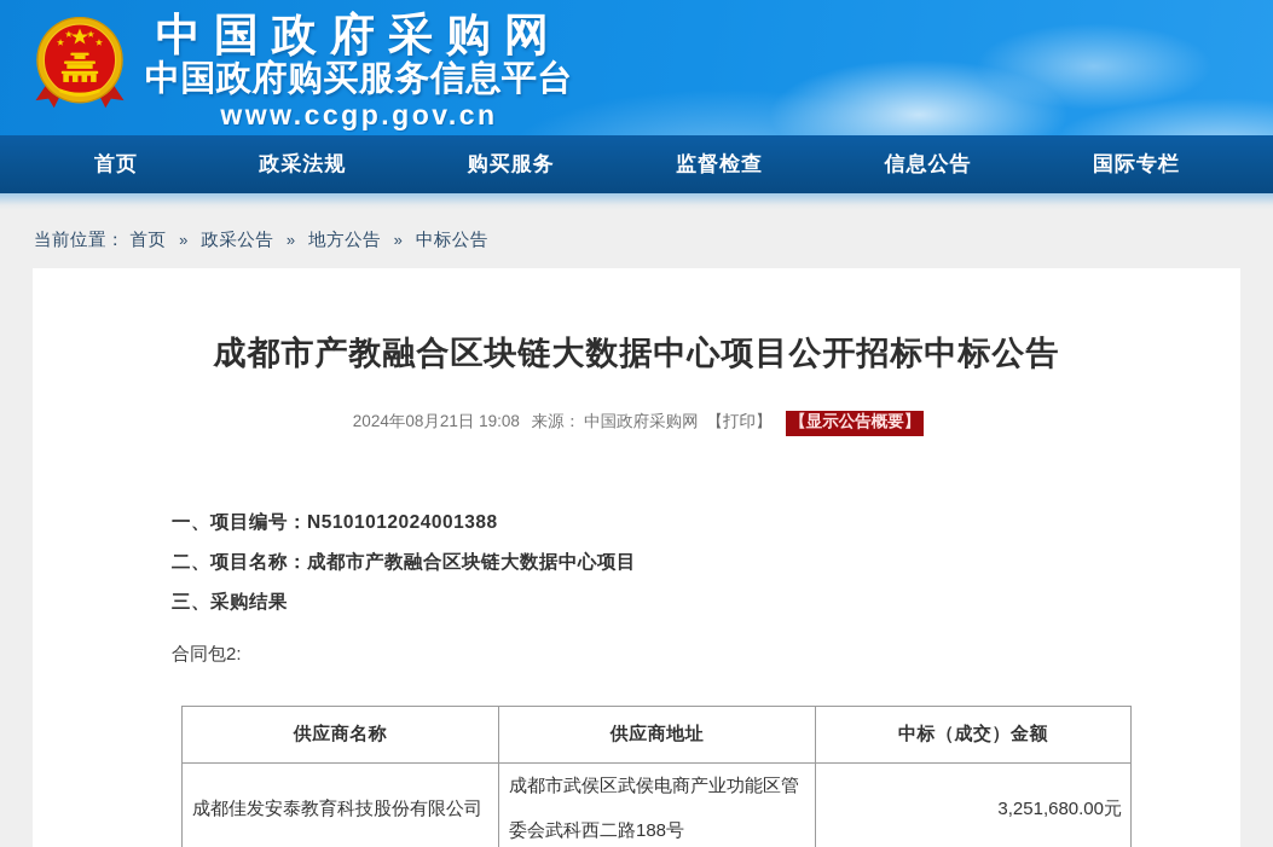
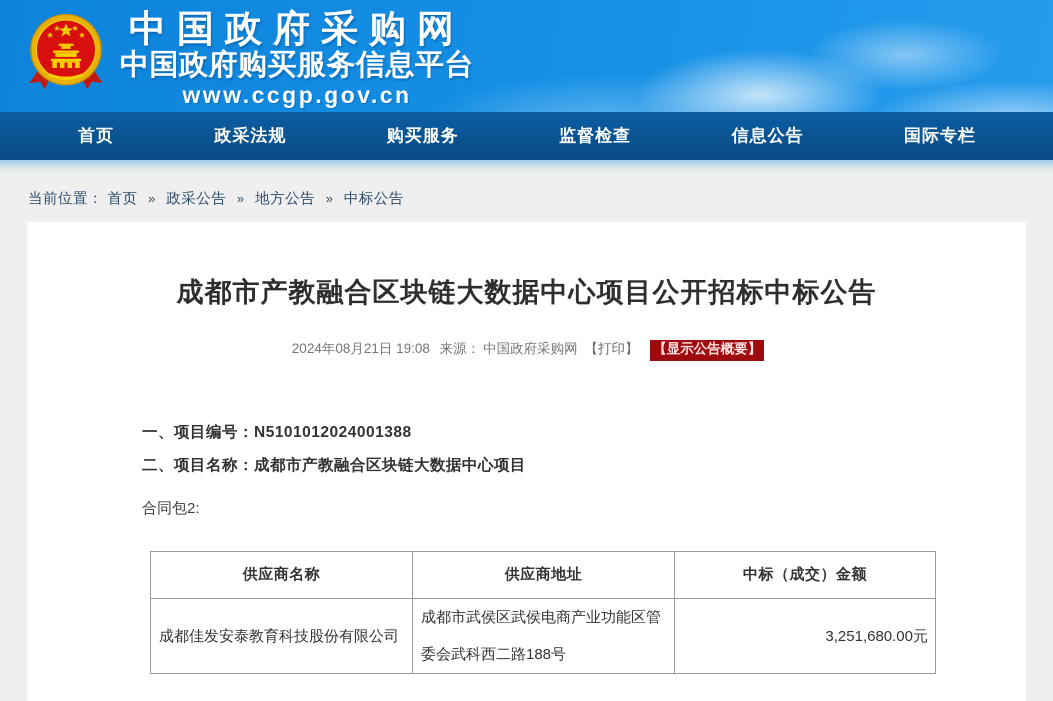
  中国政府采购网
  中国政府购买服务信息平台
  www.ccgp.gov.cn
  首页
  政采法规
  购买服务
  监督检查
  信息公告
  国际专栏
  当前位置： 首页 » 政采公告 » 地方公告 » 中标公告
  成都市产教融合区块链大数据中心项目公开招标中标公告
  2024年08月21日 19:08 来源： 中国政府采购网 【打印】 【显示公告概要】
  一、项目编号：N5101012024001388
  二、项目名称：成都市产教融合区块链大数据中心项目
- 三、采购结果
  合同包2:
  供应商名称	供应商地址	中标（成交）金额
  成都佳发安泰教育科技股份有限公司	成都市武侯区武侯电商产业功能区管委会武科西二路188号	3,251,680.00元
